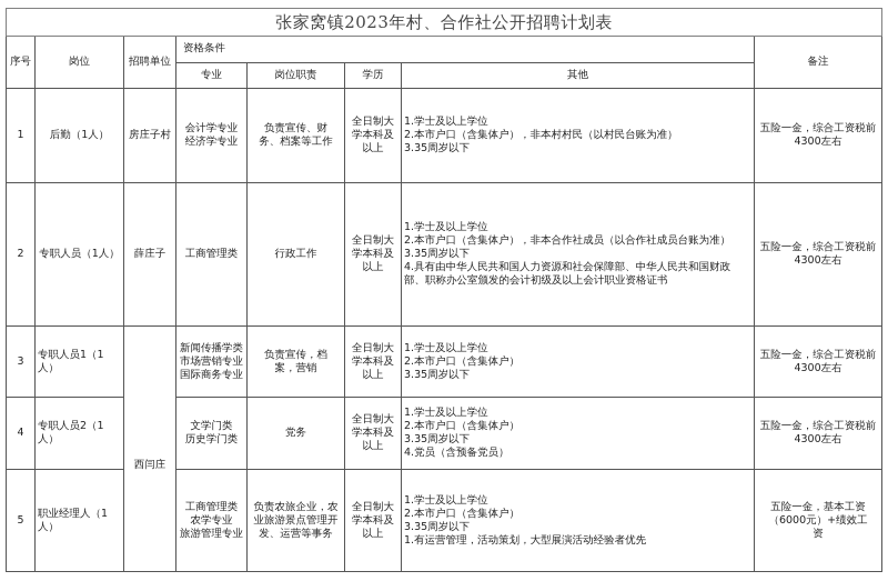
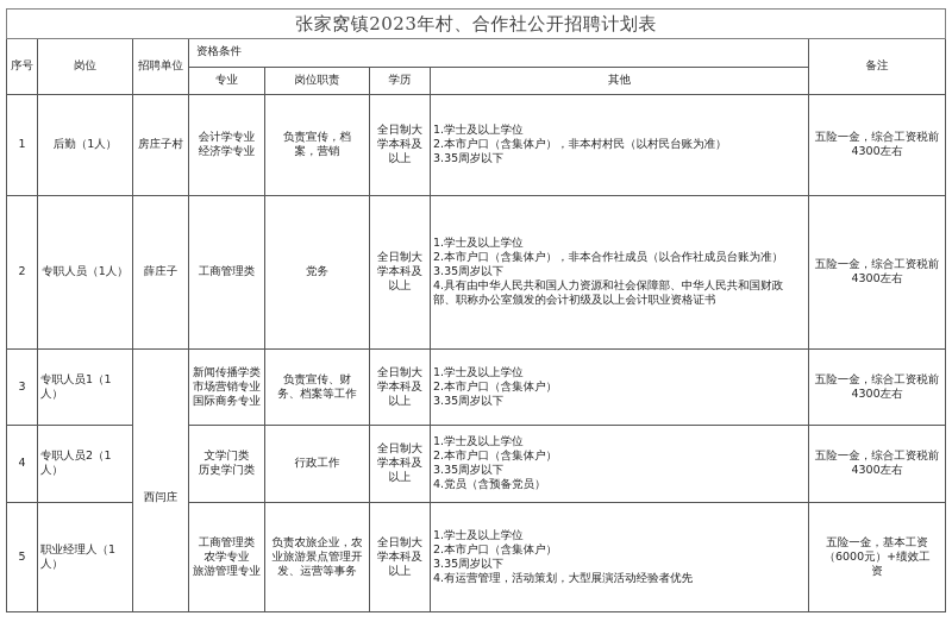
  张家窝镇2023年村、合作社公开招聘计划表
  序号	岗位	招聘单位	资格条件	备注
  专业	岗位职责	学历	其他
- 1	后勤（1人）	房庄子村	会计学专业 经济学专业	负责宣传、财务、档案等工作	全日制大学本科及以上	1.学士及以上学位 2.本市户口（含集体户），非本村村民（以村民台账为准） 3.35周岁以下	五险一金，综合工资税前4300左右
+ 1	后勤（1人）	房庄子村	会计学专业 经济学专业	负责宣传，档案，营销	全日制大学本科及以上	1.学士及以上学位 2.本市户口（含集体户），非本村村民（以村民台账为准） 3.35周岁以下	五险一金，综合工资税前4300左右
- 2	专职人员（1人）	薛庄子	工商管理类	行政工作	全日制大学本科及以上	1.学士及以上学位 2.本市户口（含集体户），非本合作社成员（以合作社成员台账为准） 3.35周岁以下 4.具有由中华人民共和国人力资源和社会保障部、中华人民共和国财政部、职称办公室颁发的会计初级及以上会计职业资格证书	五险一金，综合工资税前4300左右
+ 2	专职人员（1人）	薛庄子	工商管理类	党务	全日制大学本科及以上	1.学士及以上学位 2.本市户口（含集体户），非本合作社成员（以合作社成员台账为准） 3.35周岁以下 4.具有由中华人民共和国人力资源和社会保障部、中华人民共和国财政部、职称办公室颁发的会计初级及以上会计职业资格证书	五险一金，综合工资税前4300左右
- 3	专职人员1（1人）	西闫庄	新闻传播学类 市场营销专业 国际商务专业	负责宣传，档案，营销	全日制大学本科及以上	1.学士及以上学位 2.本市户口（含集体户） 3.35周岁以下	五险一金，综合工资税前4300左右
+ 3	专职人员1（1人）	西闫庄	新闻传播学类 市场营销专业 国际商务专业	负责宣传、财务、档案等工作	全日制大学本科及以上	1.学士及以上学位 2.本市户口（含集体户） 3.35周岁以下	五险一金，综合工资税前4300左右
- 4	专职人员2（1人）	文学门类 历史学门类	党务	全日制大学本科及以上	1.学士及以上学位 2.本市户口（含集体户） 3.35周岁以下 4.党员（含预备党员）	五险一金，综合工资税前4300左右
+ 4	专职人员2（1人）	文学门类 历史学门类	行政工作	全日制大学本科及以上	1.学士及以上学位 2.本市户口（含集体户） 3.35周岁以下 4.党员（含预备党员）	五险一金，综合工资税前4300左右
- 5	职业经理人（1人）	工商管理类 农学专业 旅游管理专业	负责农旅企业，农业旅游景点管理开发、运营等事务	全日制大学本科及以上	1.学士及以上学位 2.本市户口（含集体户） 3.35周岁以下 1.有运营管理，活动策划，大型展演活动经验者优先	五险一金，基本工资（6000元）+绩效工资
+ 5	职业经理人（1人）	工商管理类 农学专业 旅游管理专业	负责农旅企业，农业旅游景点管理开发、运营等事务	全日制大学本科及以上	1.学士及以上学位 2.本市户口（含集体户） 3.35周岁以下 4.有运营管理，活动策划，大型展演活动经验者优先	五险一金，基本工资（6000元）+绩效工资
